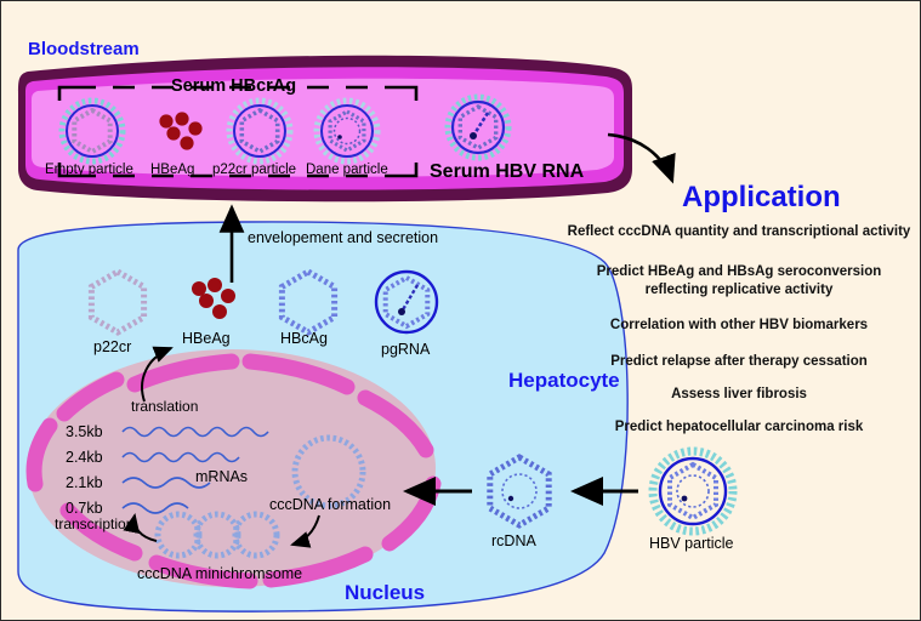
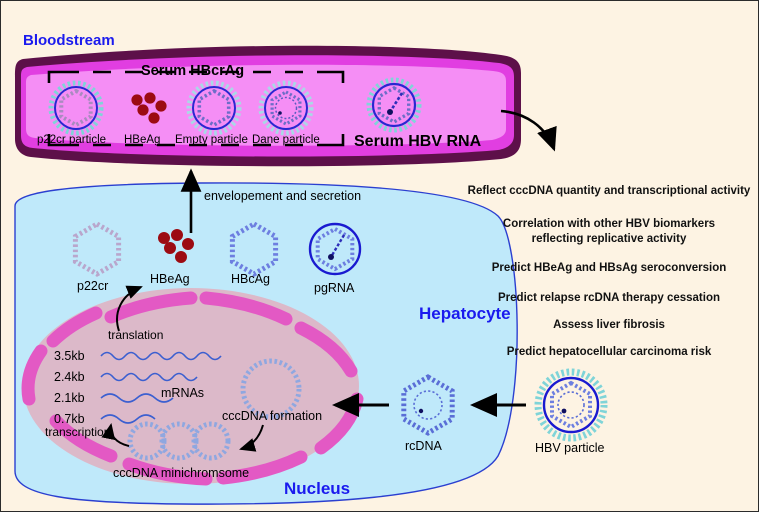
  Bloodstream
  Serum HBcrAg
  Serum HBV RNA
- Empty particle
+ p22cr particle
  HBeAg
- p22cr particle
+ Empty particle
  Dane particle
- Application
  Reflect cccDNA quantity and transcriptional activity
- Predict HBeAg and HBsAg seroconversion
+ Correlation with other HBV biomarkers
  reflecting replicative activity
- Correlation with other HBV biomarkers
+ Predict HBeAg and HBsAg seroconversion
- Predict relapse after therapy cessation
+ Predict relapse rcDNA therapy cessation
  Assess liver fibrosis
  Predict hepatocellular carcinoma risk
  envelopement and secretion
  p22cr
  HBeAg
  HBcAg
  pgRNA
  Hepatocyte
  rcDNA
  HBV particle
  translation
  transcription
  3.5kb
  2.4kb
  2.1kb
  0.7kb
  mRNAs
  cccDNA formation
  cccDNA minichromsome
  Nucleus
